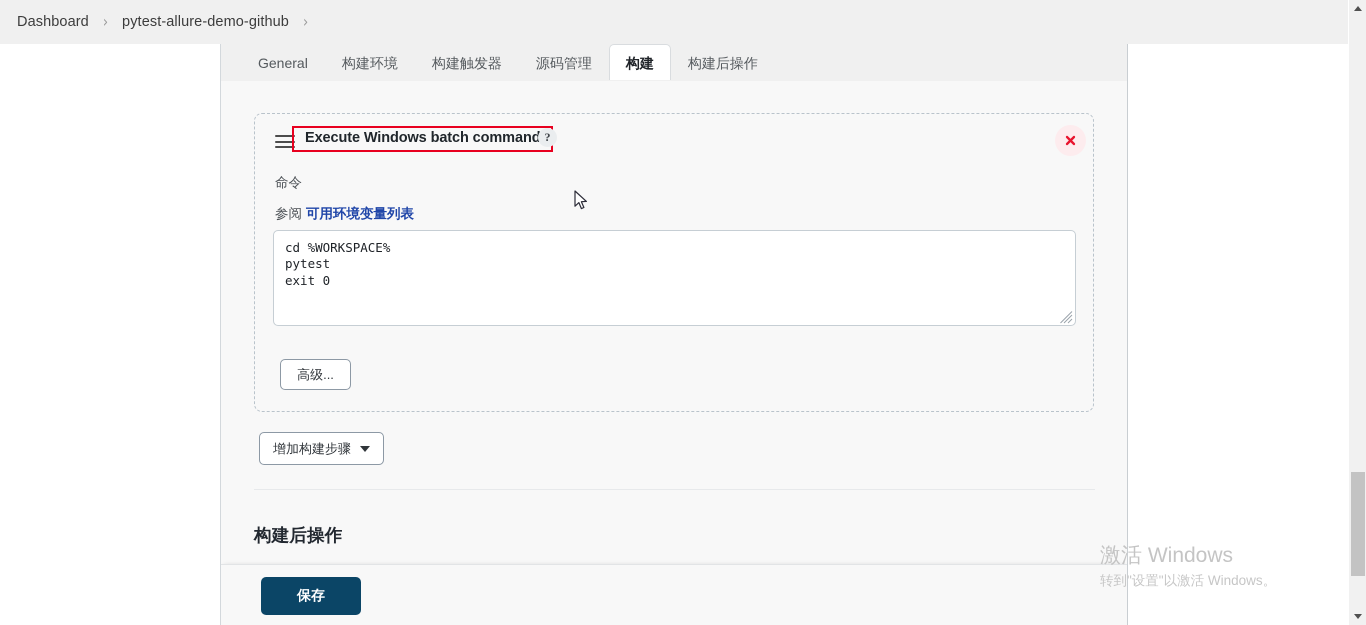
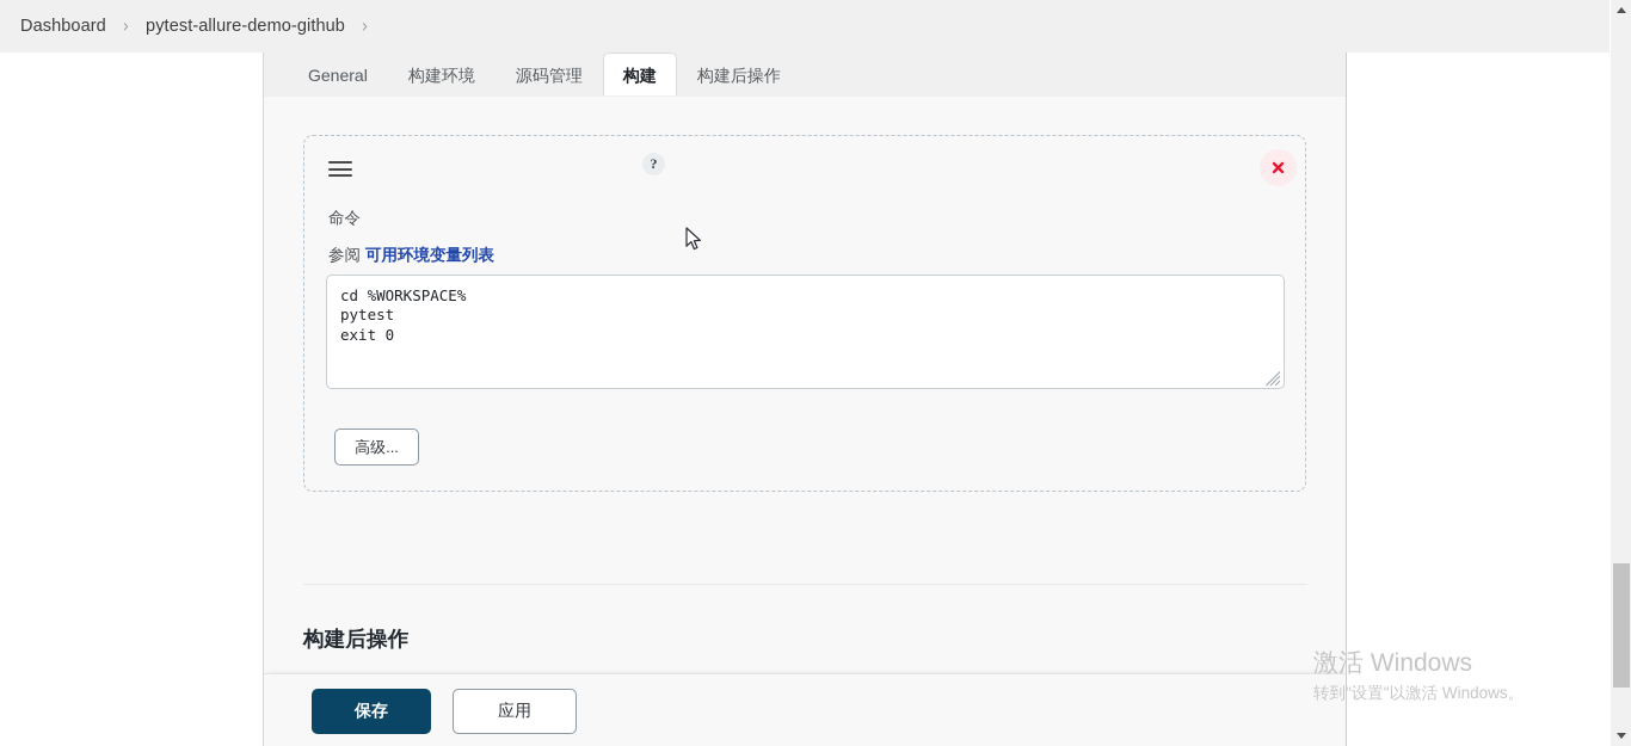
  Dashboard
  ›
  pytest-allure-demo-github
  ›
  General
  构建环境
- 构建触发器
  源码管理
  构建
  构建后操作
- Execute Windows batch command
  ?
  命令
  参阅 可用环境变量列表
  cd %WORKSPACE%
  pytest
  exit 0
  高级...
- 增加构建步骤
  构建后操作
  保存
+ 应用
  激活 Windows
  转到"设置"以激活 Windows。
